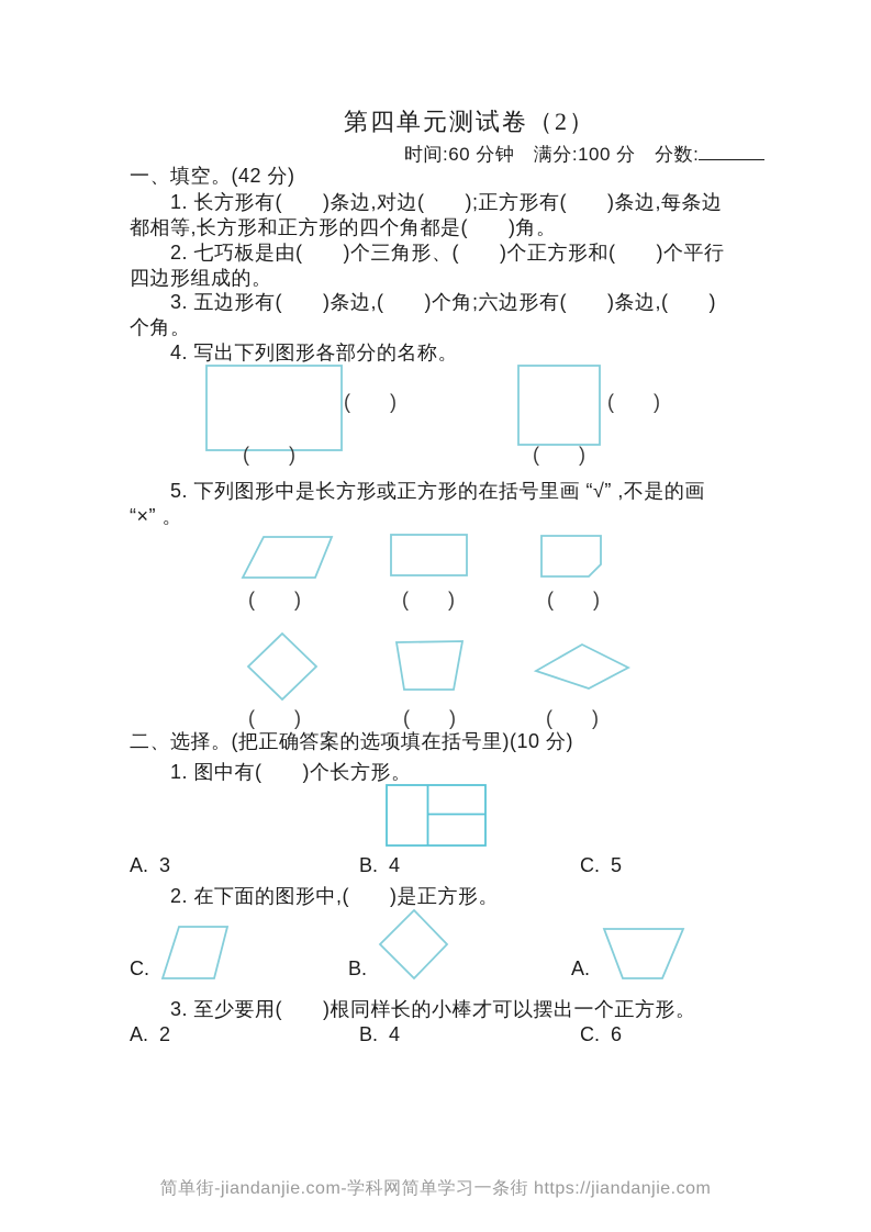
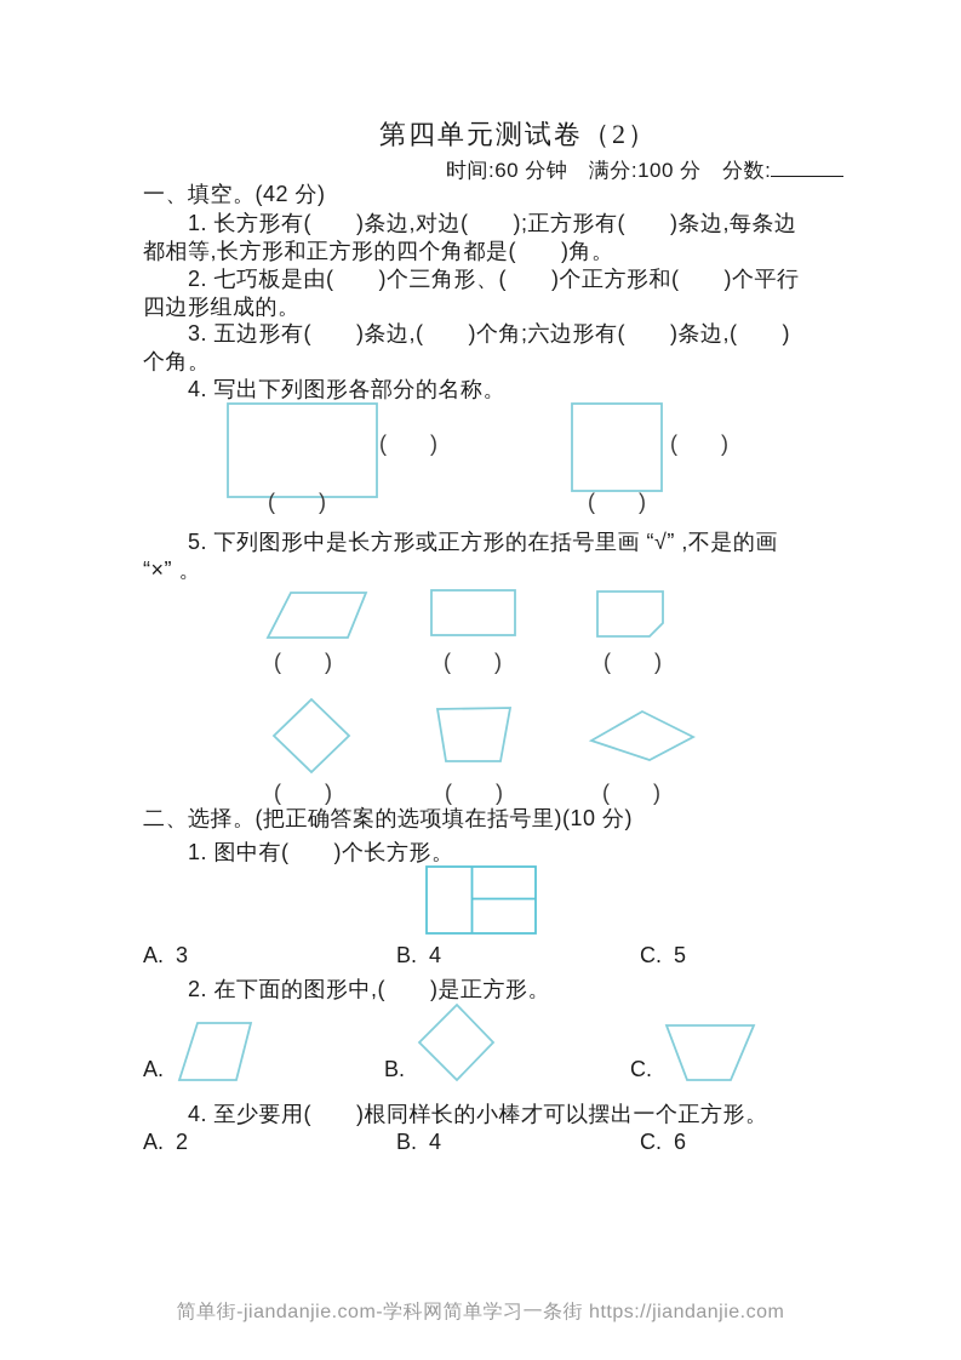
  第四单元测试卷（2）
  时间:60 分钟 满分:100 分 分数:
  一、填空。(42 分)
  1. 长方形有( )条边,对边( );正方形有( )条边,每条边
  都相等,长方形和正方形的四个角都是( )角。
  2. 七巧板是由( )个三角形、( )个正方形和( )个平行
  四边形组成的。
  3. 五边形有( )条边,( )个角;六边形有( )条边,( )
  个角。
  4. 写出下列图形各部分的名称。
  ( )
  ( )
  ( )
  ( )
  5. 下列图形中是长方形或正方形的在括号里画 “√” ,不是的画
  “×” 。
  ( )
  ( )
  ( )
  ( )
  ( )
  ( )
  二、选择。(把正确答案的选项填在括号里)(10 分)
  1. 图中有( )个长方形。
  A. 3
  B. 4
  C. 5
  2. 在下面的图形中,( )是正方形。
- C.
+ A.
  B.
- A.
+ C.
- 3. 至少要用( )根同样长的小棒才可以摆出一个正方形。
+ 4. 至少要用( )根同样长的小棒才可以摆出一个正方形。
  A. 2
  B. 4
  C. 6
  简单街-jiandanjie.com-学科网简单学习一条街 https://jiandanjie.com
